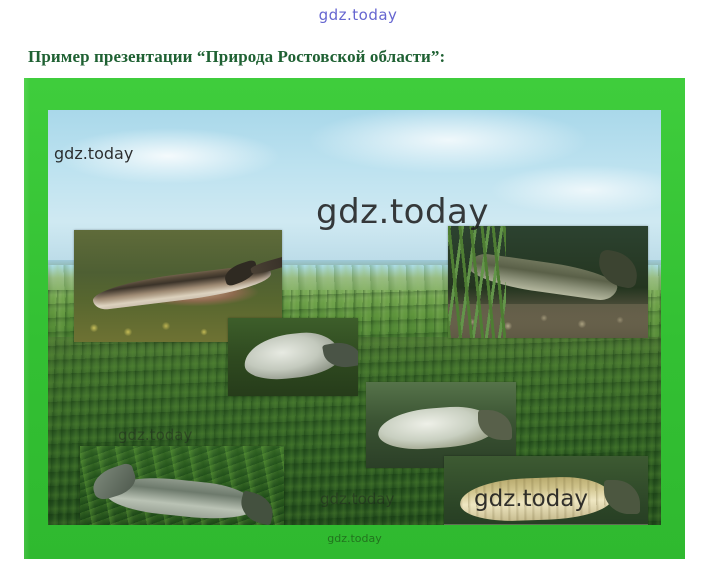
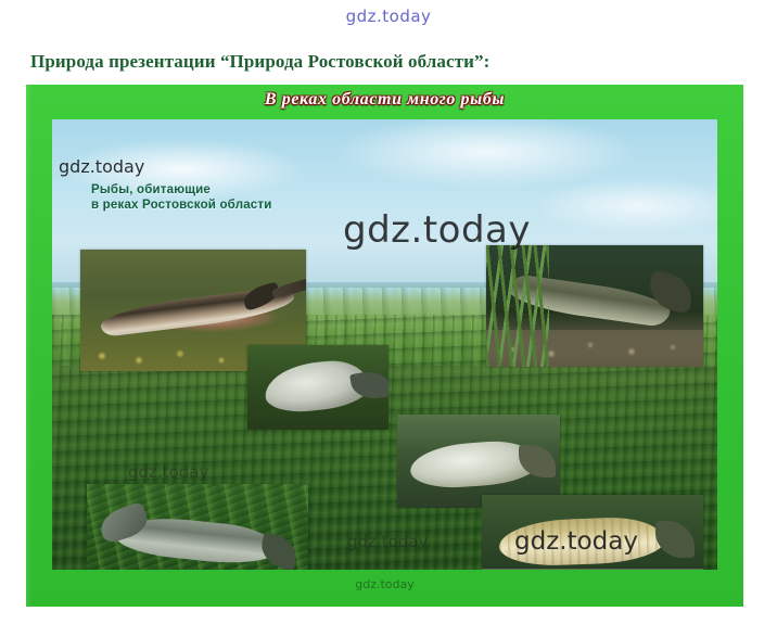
  gdz.today
- Пример презентации “Природа Ростовской области”:
+ Природа презентации “Природа Ростовской области”:
+ В реках области много рыбы
+ Рыбы, обитающие
+ в реках Ростовской области
  gdz.today
  gdz.today
  gdz.today
  gdz.today
  gdz.today
  gdz.today
